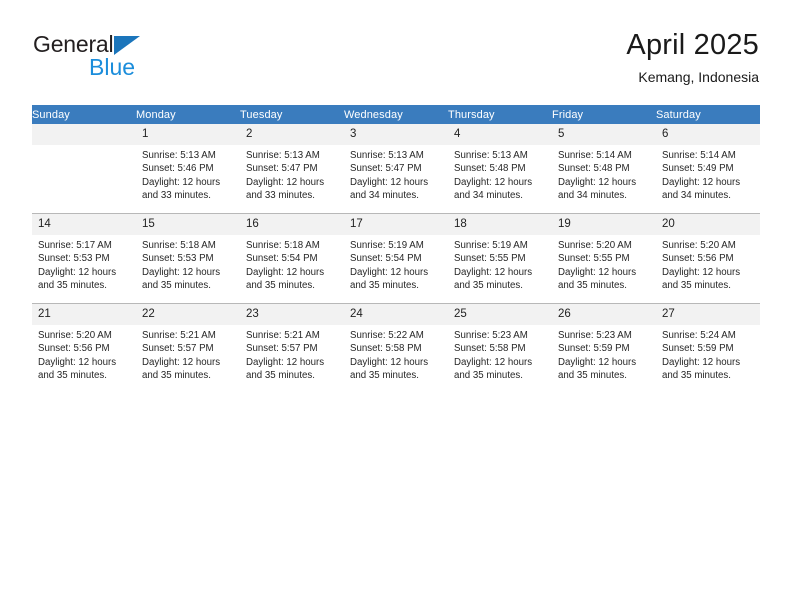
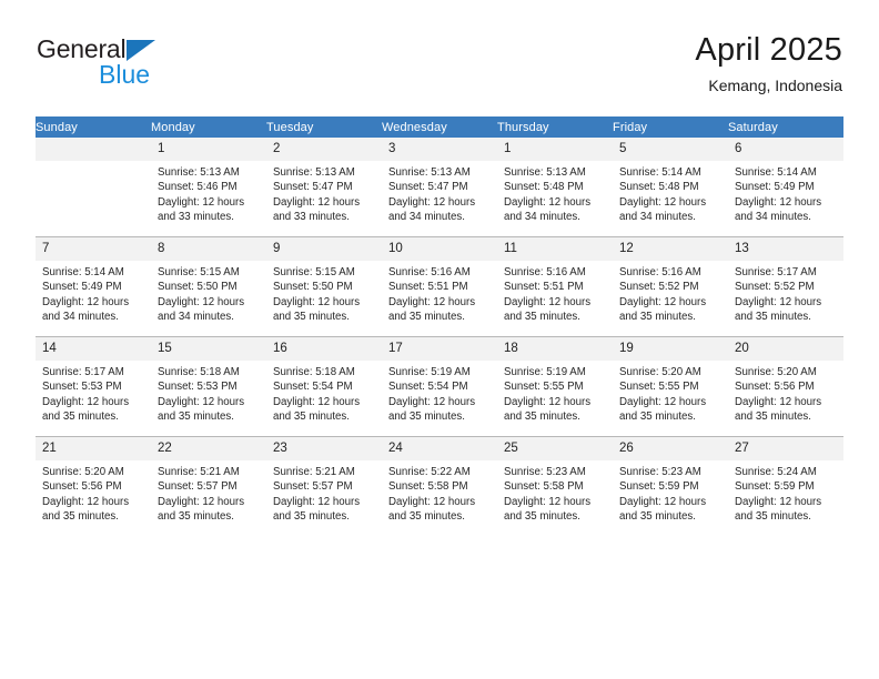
  General
  Blue
  April 2025
  Kemang, Indonesia
  Sunday	Monday	Tuesday	Wednesday	Thursday	Friday	Saturday
- 	1Sunrise: 5:13 AMSunset: 5:46 PMDaylight: 12 hoursand 33 minutes.	2Sunrise: 5:13 AMSunset: 5:47 PMDaylight: 12 hoursand 33 minutes.	3Sunrise: 5:13 AMSunset: 5:47 PMDaylight: 12 hoursand 34 minutes.	4Sunrise: 5:13 AMSunset: 5:48 PMDaylight: 12 hoursand 34 minutes.	5Sunrise: 5:14 AMSunset: 5:48 PMDaylight: 12 hoursand 34 minutes.	6Sunrise: 5:14 AMSunset: 5:49 PMDaylight: 12 hoursand 34 minutes.
+ 	1Sunrise: 5:13 AMSunset: 5:46 PMDaylight: 12 hoursand 33 minutes.	2Sunrise: 5:13 AMSunset: 5:47 PMDaylight: 12 hoursand 33 minutes.	3Sunrise: 5:13 AMSunset: 5:47 PMDaylight: 12 hoursand 34 minutes.	1Sunrise: 5:13 AMSunset: 5:48 PMDaylight: 12 hoursand 34 minutes.	5Sunrise: 5:14 AMSunset: 5:48 PMDaylight: 12 hoursand 34 minutes.	6Sunrise: 5:14 AMSunset: 5:49 PMDaylight: 12 hoursand 34 minutes.
+ 7Sunrise: 5:14 AMSunset: 5:49 PMDaylight: 12 hoursand 34 minutes.	8Sunrise: 5:15 AMSunset: 5:50 PMDaylight: 12 hoursand 34 minutes.	9Sunrise: 5:15 AMSunset: 5:50 PMDaylight: 12 hoursand 35 minutes.	10Sunrise: 5:16 AMSunset: 5:51 PMDaylight: 12 hoursand 35 minutes.	11Sunrise: 5:16 AMSunset: 5:51 PMDaylight: 12 hoursand 35 minutes.	12Sunrise: 5:16 AMSunset: 5:52 PMDaylight: 12 hoursand 35 minutes.	13Sunrise: 5:17 AMSunset: 5:52 PMDaylight: 12 hoursand 35 minutes.
  14Sunrise: 5:17 AMSunset: 5:53 PMDaylight: 12 hoursand 35 minutes.	15Sunrise: 5:18 AMSunset: 5:53 PMDaylight: 12 hoursand 35 minutes.	16Sunrise: 5:18 AMSunset: 5:54 PMDaylight: 12 hoursand 35 minutes.	17Sunrise: 5:19 AMSunset: 5:54 PMDaylight: 12 hoursand 35 minutes.	18Sunrise: 5:19 AMSunset: 5:55 PMDaylight: 12 hoursand 35 minutes.	19Sunrise: 5:20 AMSunset: 5:55 PMDaylight: 12 hoursand 35 minutes.	20Sunrise: 5:20 AMSunset: 5:56 PMDaylight: 12 hoursand 35 minutes.
  21Sunrise: 5:20 AMSunset: 5:56 PMDaylight: 12 hoursand 35 minutes.	22Sunrise: 5:21 AMSunset: 5:57 PMDaylight: 12 hoursand 35 minutes.	23Sunrise: 5:21 AMSunset: 5:57 PMDaylight: 12 hoursand 35 minutes.	24Sunrise: 5:22 AMSunset: 5:58 PMDaylight: 12 hoursand 35 minutes.	25Sunrise: 5:23 AMSunset: 5:58 PMDaylight: 12 hoursand 35 minutes.	26Sunrise: 5:23 AMSunset: 5:59 PMDaylight: 12 hoursand 35 minutes.	27Sunrise: 5:24 AMSunset: 5:59 PMDaylight: 12 hoursand 35 minutes.
